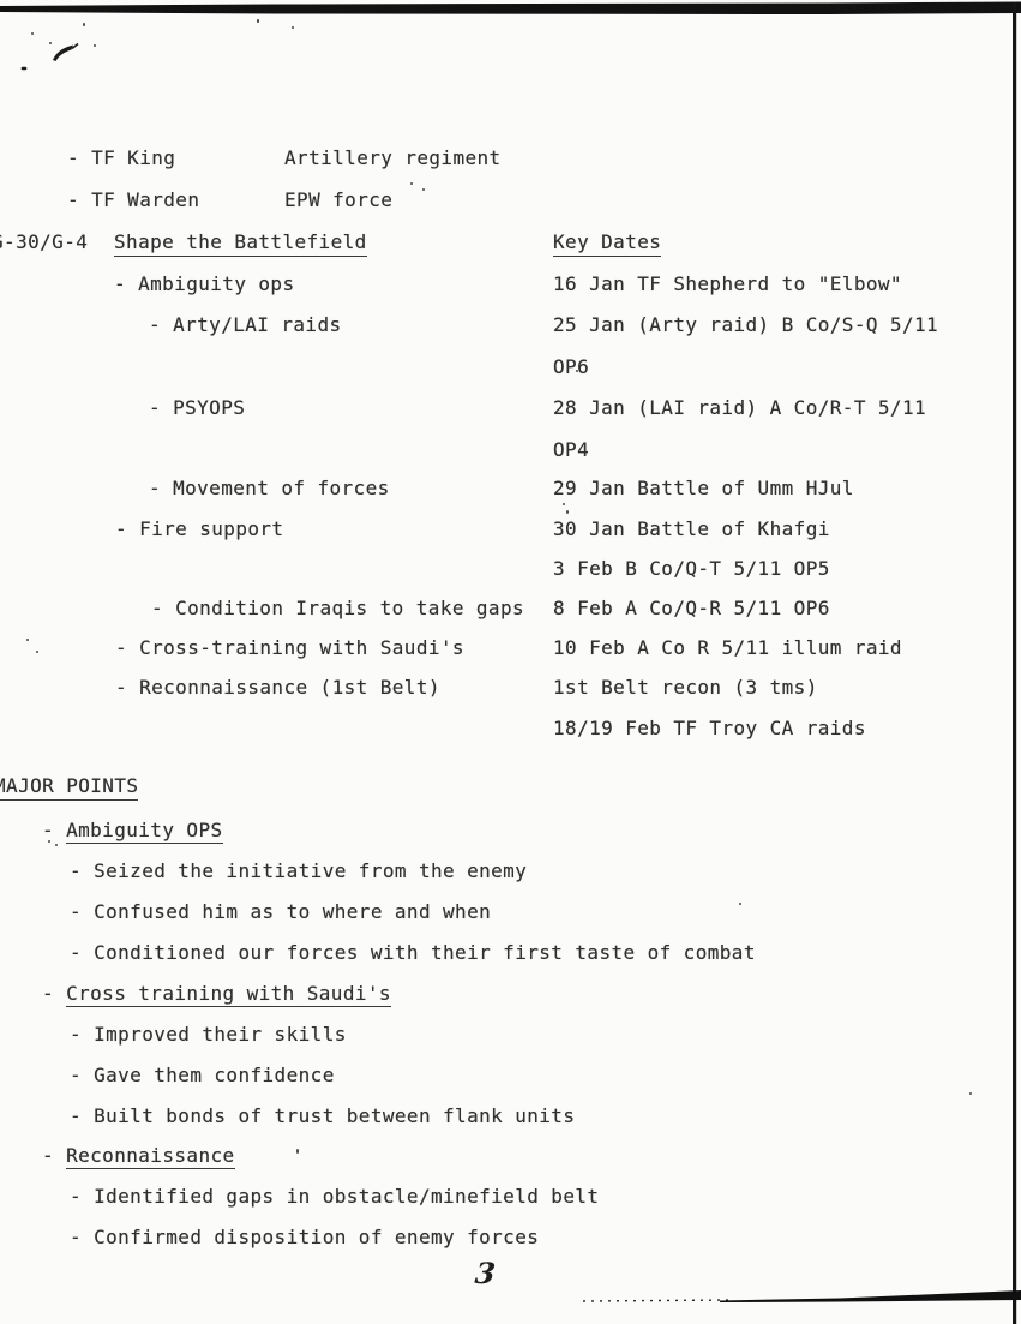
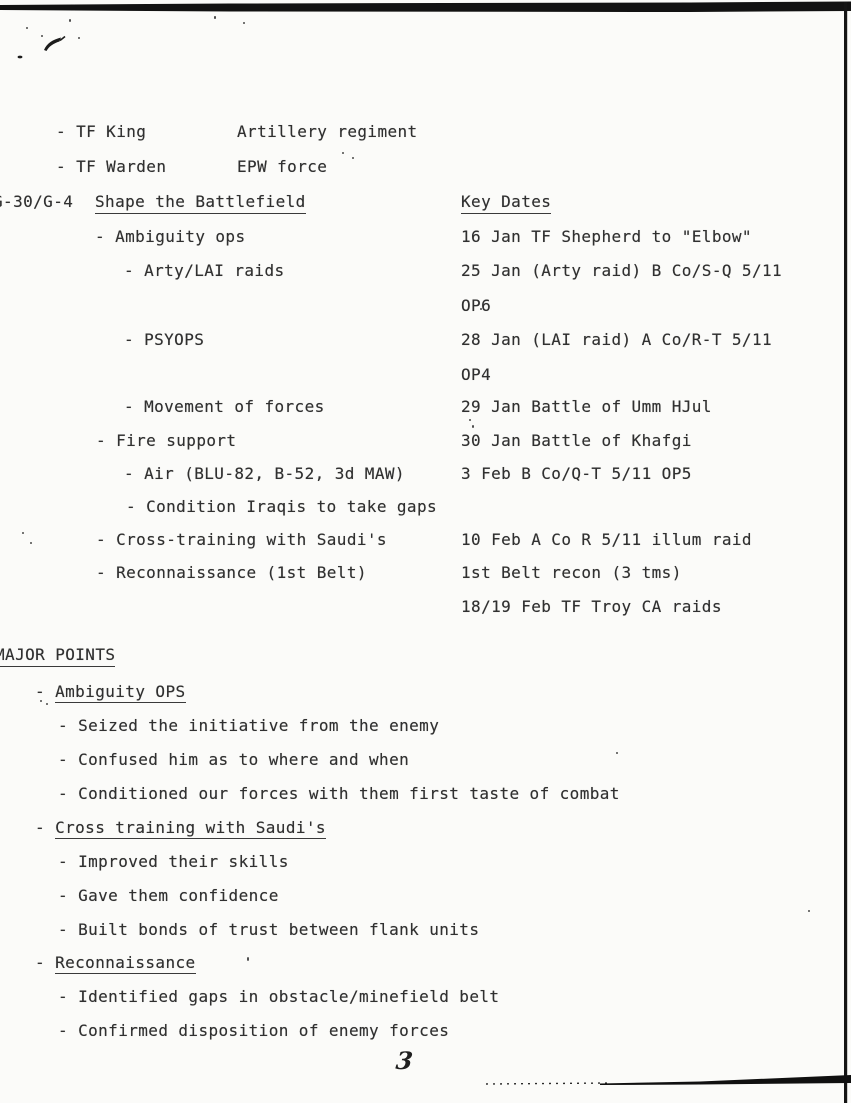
  - TF King
  Artillery regiment
  - TF Warden
  EPW force
  -30/G-4
  Shape the Battlefield
  Key Dates
  - Ambiguity ops
  16 Jan TF Shepherd to "Elbow"
  - Arty/LAI raids
  25 Jan (Arty raid) B Co/S-Q 5/11
  OP6
  - PSYOPS
  28 Jan (LAI raid) A Co/R-T 5/11
  OP4
  - Movement of forces
  29 Jan Battle of Umm HJul
  - Fire support
  30 Jan Battle of Khafgi
+ - Air (BLU-82, B-52, 3d MAW)
  3 Feb B Co/Q-T 5/11 OP5
  - Condition Iraqis to take gaps
- 8 Feb A Co/Q-R 5/11 OP6
  - Cross-training with Saudi's
  10 Feb A Co R 5/11 illum raid
  - Reconnaissance (1st Belt)
  1st Belt recon (3 tms)
  18/19 Feb TF Troy CA raids
  MAJOR POINTS
  - Ambiguity OPS
  - Seized the initiative from the enemy
  - Confused him as to where and when
- - Conditioned our forces with their first taste of combat
+ - Conditioned our forces with them first taste of combat
  - Cross training with Saudi's
  - Improved their skills
  - Gave them confidence
  - Built bonds of trust between flank units
  - Reconnaissance
  - Identified gaps in obstacle/minefield belt
  - Confirmed disposition of enemy forces
